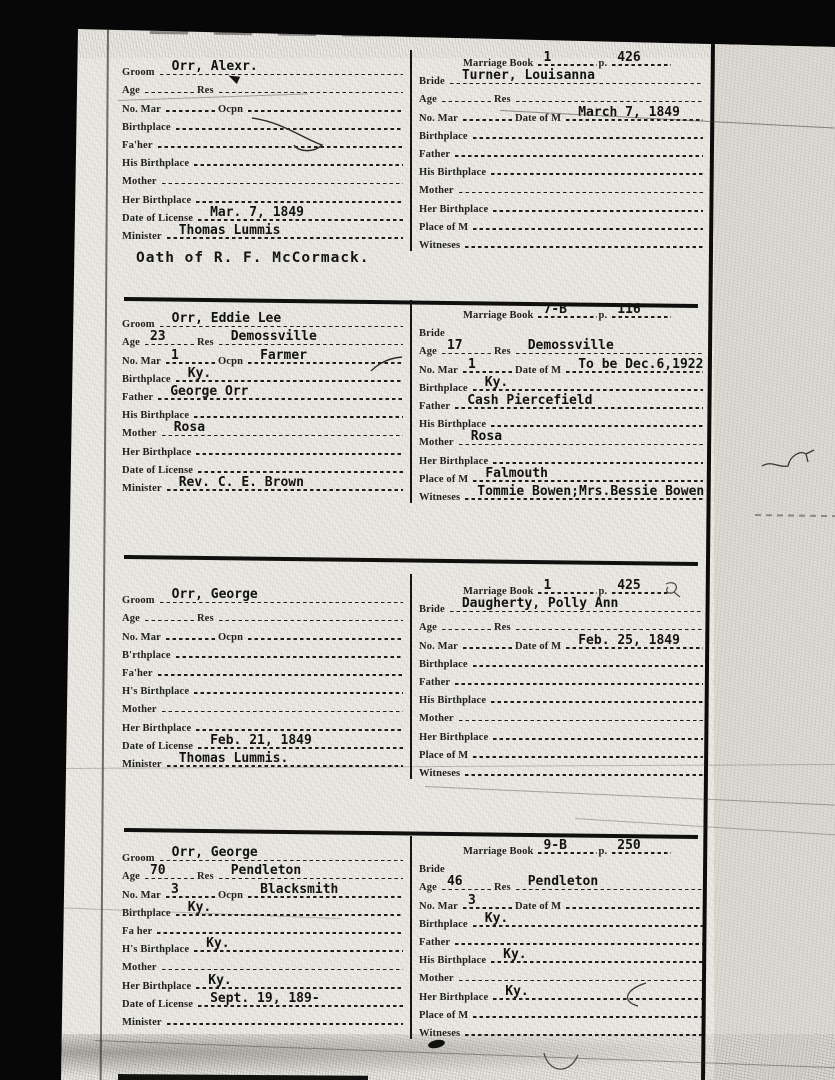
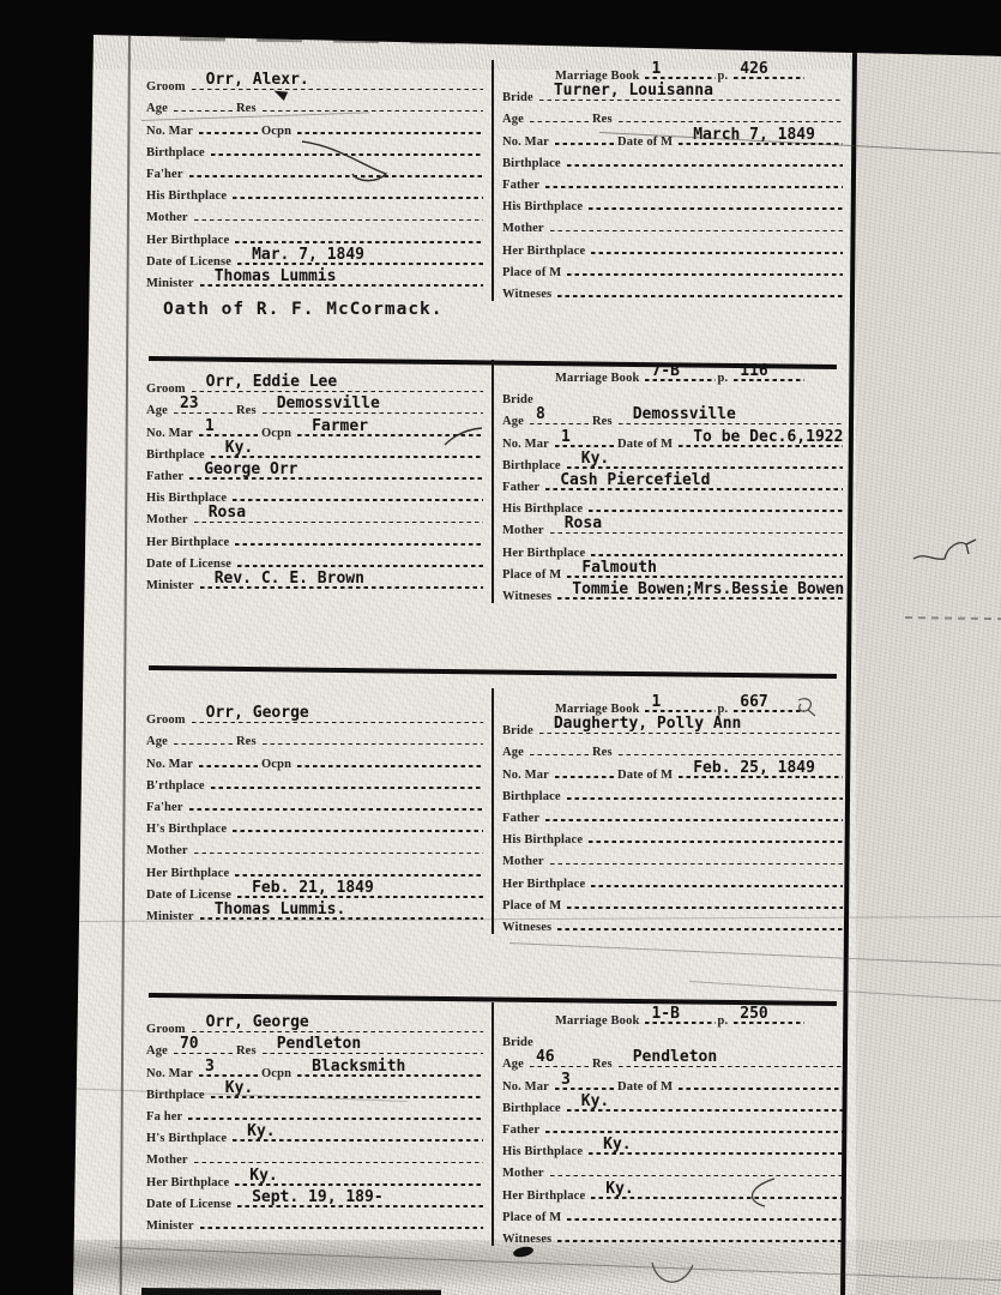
  Groom
  Orr, Alexr.
  Age
  Res
  No. Mar
  Ocpn
  Birthplace
  Fa'her
  His Birthplace
  Mother
  Her Birthplace
  Date of License
  Mar. 7, 1849
  Minister
  Thomas Lummis
  Marriage Book
  1
  p.
  426
  Bride
  Turner, Louisanna
  Age
  Res
  No. Mar
  Date of M
  March 7, 1849
  Birthplace
  Father
  His Birthplace
  Mother
  Her Birthplace
  Place of M
  Witneses
  Oath of R. F. McCormack.
  Groom
  Orr, Eddie Lee
  Age
  23
  Res
  Demossville
  No. Mar
  1
  Ocpn
  Farmer
  Birthplace
  Ky.
  Father
  George Orr
  His Birthplace
  Mother
  Rosa
  Her Birthplace
  Date of License
  Minister
  Rev. C. E. Brown
  Marriage Book
  7-B
  p.
  116
  Bride
  Age
- 17
+ 8
  Res
  Demossville
  No. Mar
  1
  Date of M
  To be Dec.6,1922
  Birthplace
  Ky.
  Father
  Cash Piercefield
  His Birthplace
  Mother
  Rosa
  Her Birthplace
  Place of M
  Falmouth
  Witneses
  Tommie Bowen;Mrs.Bessie Bowen.
  Groom
  Orr, George
  Age
  Res
  No. Mar
  Ocpn
  B'rthplace
  Fa'her
  H's Birthplace
  Mother
  Her Birthplace
  Date of License
  Feb. 21, 1849
  Minister
  Thomas Lummis.
  Marriage Book
  1
  p.
- 425
+ 667
  Bride
  Daugherty, Polly Ann
  Age
  Res
  No. Mar
  Date of M
  Feb. 25, 1849
  Birthplace
  Father
  His Birthplace
  Mother
  Her Birthplace
  Place of M
  Witneses
  Groom
  Orr, George
  Age
  70
  Res
  Pendleton
  No. Mar
  3
  Ocpn
  Blacksmith
  Birthplace
  Ky.
  Fa her
  H's Birthplace
  Ky.
  Mother
  Her Birthplace
  Ky.
  Date of License
  Sept. 19, 189-
  Minister
  Marriage Book
- 9-B
+ 1-B
  p.
  250
  Bride
  Age
  46
  Res
  Pendleton
  No. Mar
  3
  Date of M
  Birthplace
  Ky.
  Father
  His Birthplace
  Ky.
  Mother
  Her Birthplace
  Ky.
  Place of M
